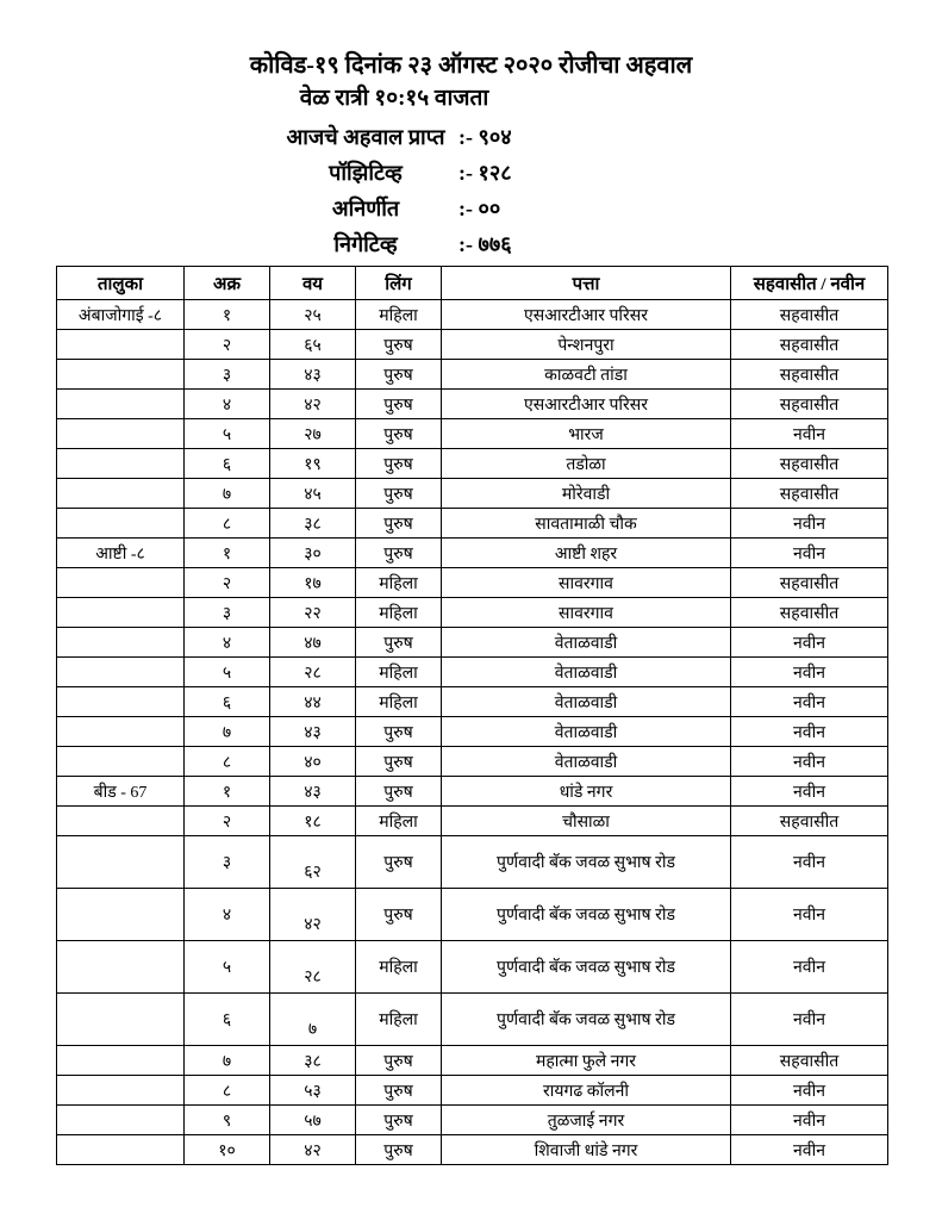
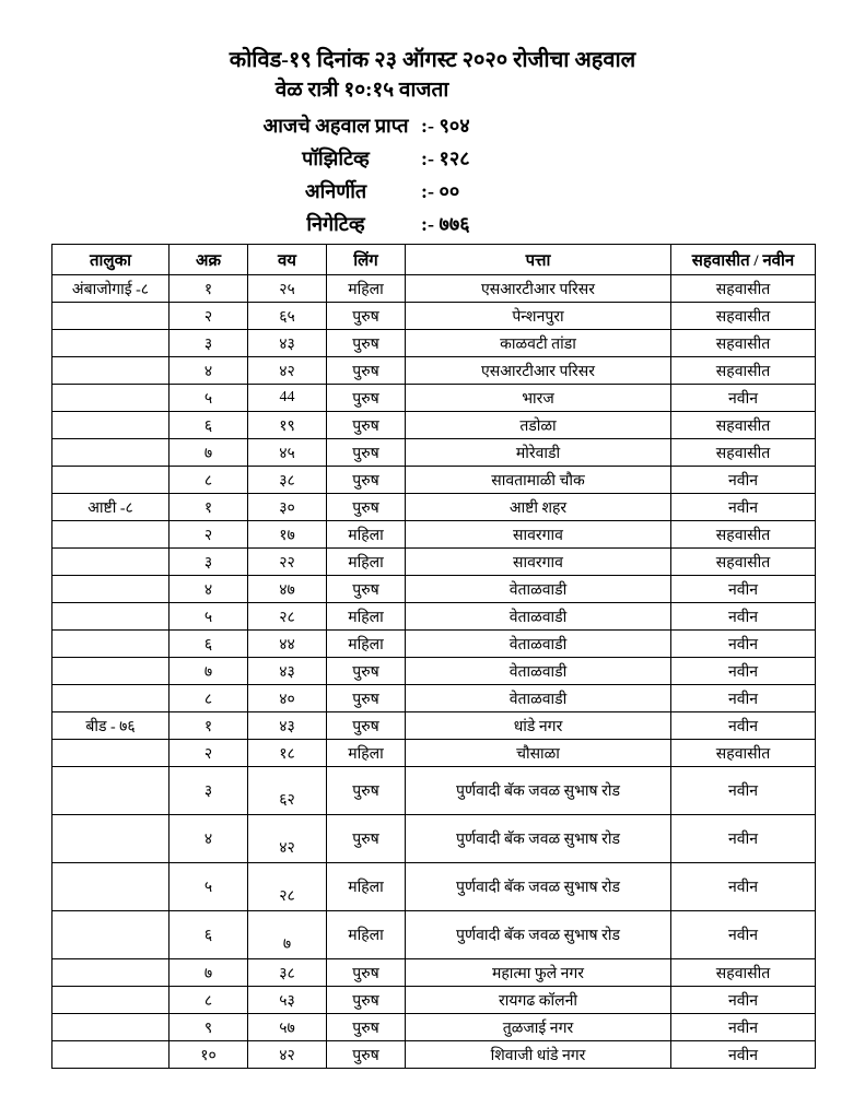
  कोविड-१९ दिनांक २३ ऑगस्ट २०२० रोजीचा अहवाल
  वेळ रात्री १०:१५ वाजता
  आजचे अहवाल प्राप्त
  :- ९०४
  पॉझिटिव्ह
  :- १२८
  अनिर्णीत
  :- ००
  निगेटिव्ह
  :- ७७६
  तालुका	अक्र	वय	लिंग	पत्ता	सहवासीत / नवीन
  अंबाजोगाई -८	१	२५	महिला	एसआरटीआर परिसर	सहवासीत
  	२	६५	पुरुष	पेन्शनपुरा	सहवासीत
  	३	४३	पुरुष	काळवटी तांडा	सहवासीत
  	४	४२	पुरुष	एसआरटीआर परिसर	सहवासीत
- 	५	२७	पुरुष	भारज	नवीन
+ 	५	44	पुरुष	भारज	नवीन
  	६	१९	पुरुष	तडोळा	सहवासीत
  	७	४५	पुरुष	मोरेवाडी	सहवासीत
  	८	३८	पुरुष	सावतामाळी चौक	नवीन
  आष्टी -८	१	३०	पुरुष	आष्टी शहर	नवीन
  	२	१७	महिला	सावरगाव	सहवासीत
  	३	२२	महिला	सावरगाव	सहवासीत
  	४	४७	पुरुष	वेताळवाडी	नवीन
  	५	२८	महिला	वेताळवाडी	नवीन
  	६	४४	महिला	वेताळवाडी	नवीन
  	७	४३	पुरुष	वेताळवाडी	नवीन
  	८	४०	पुरुष	वेताळवाडी	नवीन
- बीड - 67	१	४३	पुरुष	धांडे नगर	नवीन
+ बीड - ७६	१	४३	पुरुष	धांडे नगर	नवीन
  	२	१८	महिला	चौसाळा	सहवासीत
  	३	६२	पुरुष	पुर्णवादी बॅक जवळ सुभाष रोड	नवीन
  	४	४२	पुरुष	पुर्णवादी बॅक जवळ सुभाष रोड	नवीन
  	५	२८	महिला	पुर्णवादी बॅक जवळ सुभाष रोड	नवीन
  	६	७	महिला	पुर्णवादी बॅक जवळ सुभाष रोड	नवीन
  	७	३८	पुरुष	महात्मा फुले नगर	सहवासीत
  	८	५३	पुरुष	रायगढ कॉलनी	नवीन
  	९	५७	पुरुष	तुळजाई नगर	नवीन
  	१०	४२	पुरुष	शिवाजी धांडे नगर	नवीन
